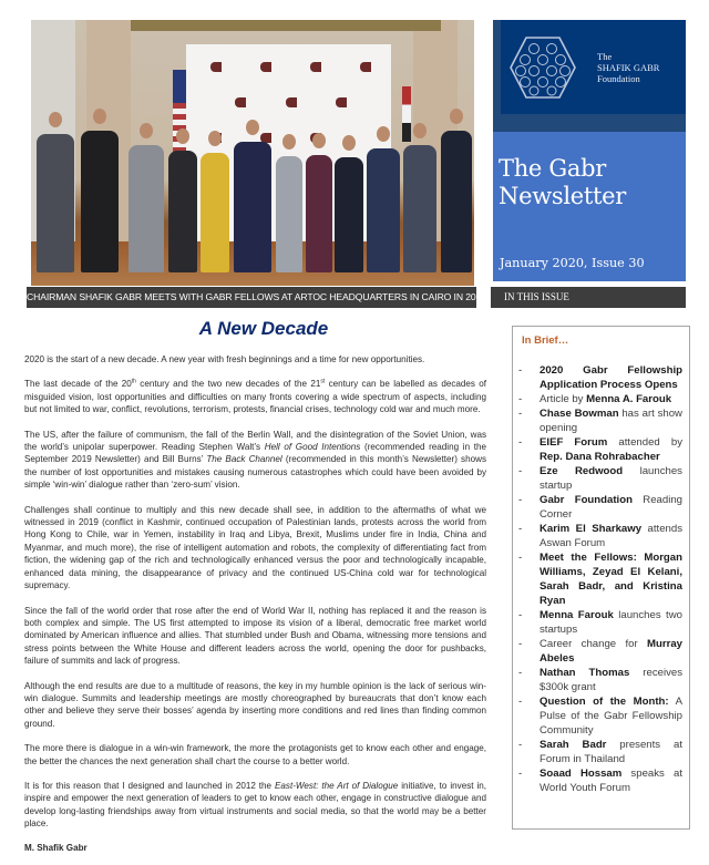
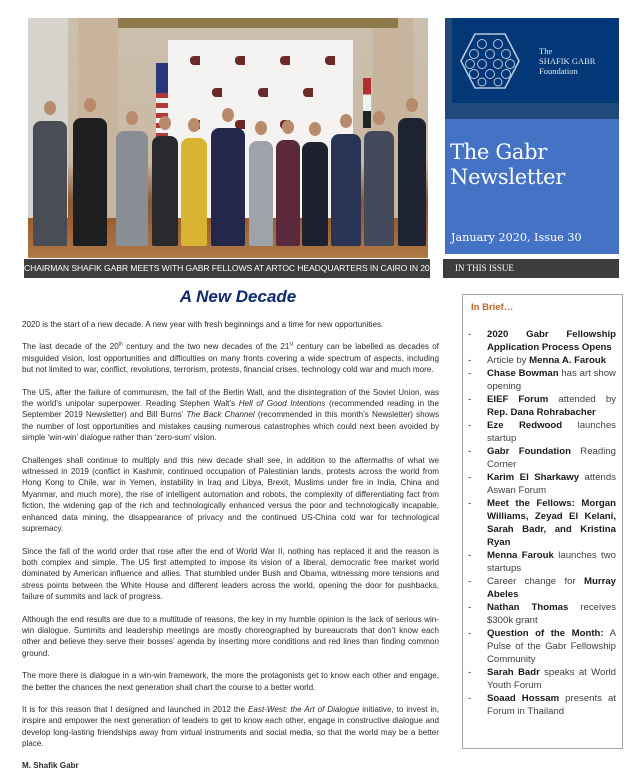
  CHAIRMAN SHAFIK GABR MEETS WITH GABR FELLOWS AT ARTOC HEADQUARTERS IN CAIRO IN 20
  The
  SHAFIK GABR
  Foundation
  The Gabr
  Newsletter
  January 2020, Issue 30
  IN THIS ISSUE
  A New Decade
  2020 is the start of a new decade. A new year with fresh beginnings and a time for new opportunities.
  The last decade of the 20 century and the two new decades of the 21 century can be labelled as decades of misguided vision, lost opportunities and difficulties on many fronts covering a wide spectrum of aspects, including but not limited to war, conflict, revolutions, terrorism, protests, financial crises, technology cold war and much more.
- The US, after the failure of communism, the fall of the Berlin Wall, and the disintegration of the Soviet Union, was the world’s unipolar superpower. Reading Stephen Walt’s Hell of Good Intentions (recommended reading in the September 2019 Newsletter) and Bill Burns’ The Back Channel (recommended in this month’s Newsletter) shows the number of lost opportunities and mistakes causing numerous catastrophes which could have been avoided by simple ‘win-win’ dialogue rather than ‘zero-sum’ vision.
+ The US, after the failure of communism, the fall of the Berlin Wall, and the disintegration of the Soviet Union, was the world’s unipolar superpower. Reading Stephen Walt’s Hell of Good Intentions (recommended reading in the September 2019 Newsletter) and Bill Burns’ The Back Channel (recommended in this month’s Newsletter) shows the number of lost opportunities and mistakes causing numerous catastrophes which could next been avoided by simple ‘win-win’ dialogue rather than ‘zero-sum’ vision.
  Challenges shall continue to multiply and this new decade shall see, in addition to the aftermaths of what we witnessed in 2019 (conflict in Kashmir, continued occupation of Palestinian lands, protests across the world from Hong Kong to Chile, war in Yemen, instability in Iraq and Libya, Brexit, Muslims under fire in India, China and Myanmar, and much more), the rise of intelligent automation and robots, the complexity of differentiating fact from fiction, the widening gap of the rich and technologically enhanced versus the poor and technologically incapable, enhanced data mining, the disappearance of privacy and the continued US-China cold war for technological supremacy.
  Since the fall of the world order that rose after the end of World War II, nothing has replaced it and the reason is both complex and simple. The US first attempted to impose its vision of a liberal, democratic free market world dominated by American influence and allies. That stumbled under Bush and Obama, witnessing more tensions and stress points between the White House and different leaders across the world, opening the door for pushbacks, failure of summits and lack of progress.
  Although the end results are due to a multitude of reasons, the key in my humble opinion is the lack of serious win-win dialogue. Summits and leadership meetings are mostly choreographed by bureaucrats that don’t know each other and believe they serve their bosses’ agenda by inserting more conditions and red lines than finding common ground.
  The more there is dialogue in a win-win framework, the more the protagonists get to know each other and engage, the better the chances the next generation shall chart the course to a better world.
  It is for this reason that I designed and launched in 2012 the East-West: the Art of Dialogue initiative, to invest in, inspire and empower the next generation of leaders to get to know each other, engage in constructive dialogue and develop long-lasting friendships away from virtual instruments and social media, so that the world may be a better place.
  M. Shafik Gabr
  In Brief…
  -
  2020 Gabr Fellowship Application Process Opens
  -
  Article by Menna A. Farouk
  -
  Chase Bowman has art show opening
  -
  EIEF Forum attended by Rep. Dana Rohrabacher
  -
  Eze Redwood launches startup
  -
  Gabr Foundation Reading Corner
  -
  Karim El Sharkawy attends Aswan Forum
  -
  Meet the Fellows: Morgan Williams, Zeyad El Kelani, Sarah Badr, and Kristina Ryan
  -
  Menna Farouk launches two startups
  -
  Career change for Murray Abeles
  -
  Nathan Thomas receives $300k grant
  -
  Question of the Month: A Pulse of the Gabr Fellowship Community
  -
- Sarah Badr presents at Forum in Thailand
+ Sarah Badr speaks at World Youth Forum
  -
- Soaad Hossam speaks at World Youth Forum
+ Soaad Hossam presents at Forum in Thailand
